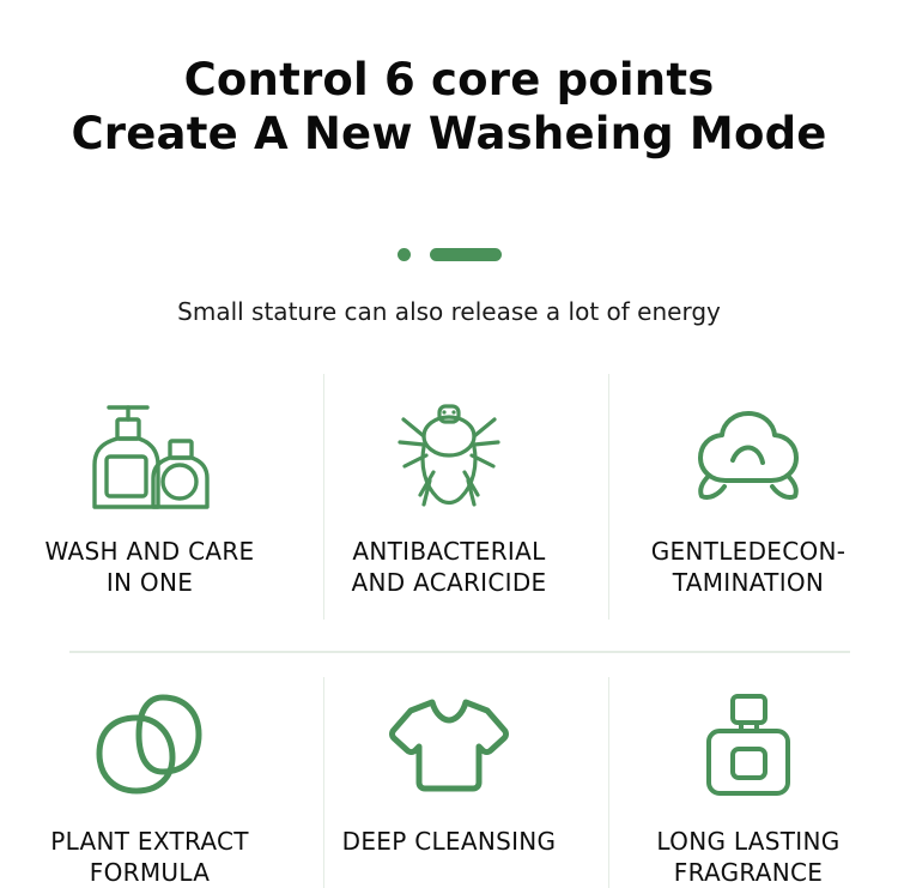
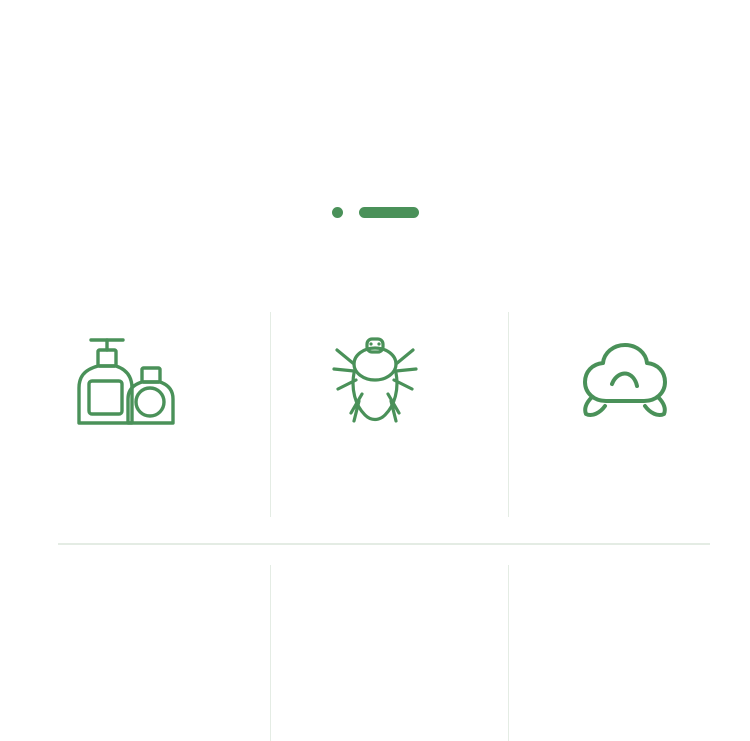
- Control 6 core points
- Create A New Washeing Mode
- Small stature can also release a lot of energy
- WASH AND CARE
- IN ONE
- ANTIBACTERIAL
- AND ACARICIDE
- GENTLEDECON-
- TAMINATION
- PLANT EXTRACT
- FORMULA
- DEEP CLEANSING
- LONG LASTING
- FRAGRANCE
